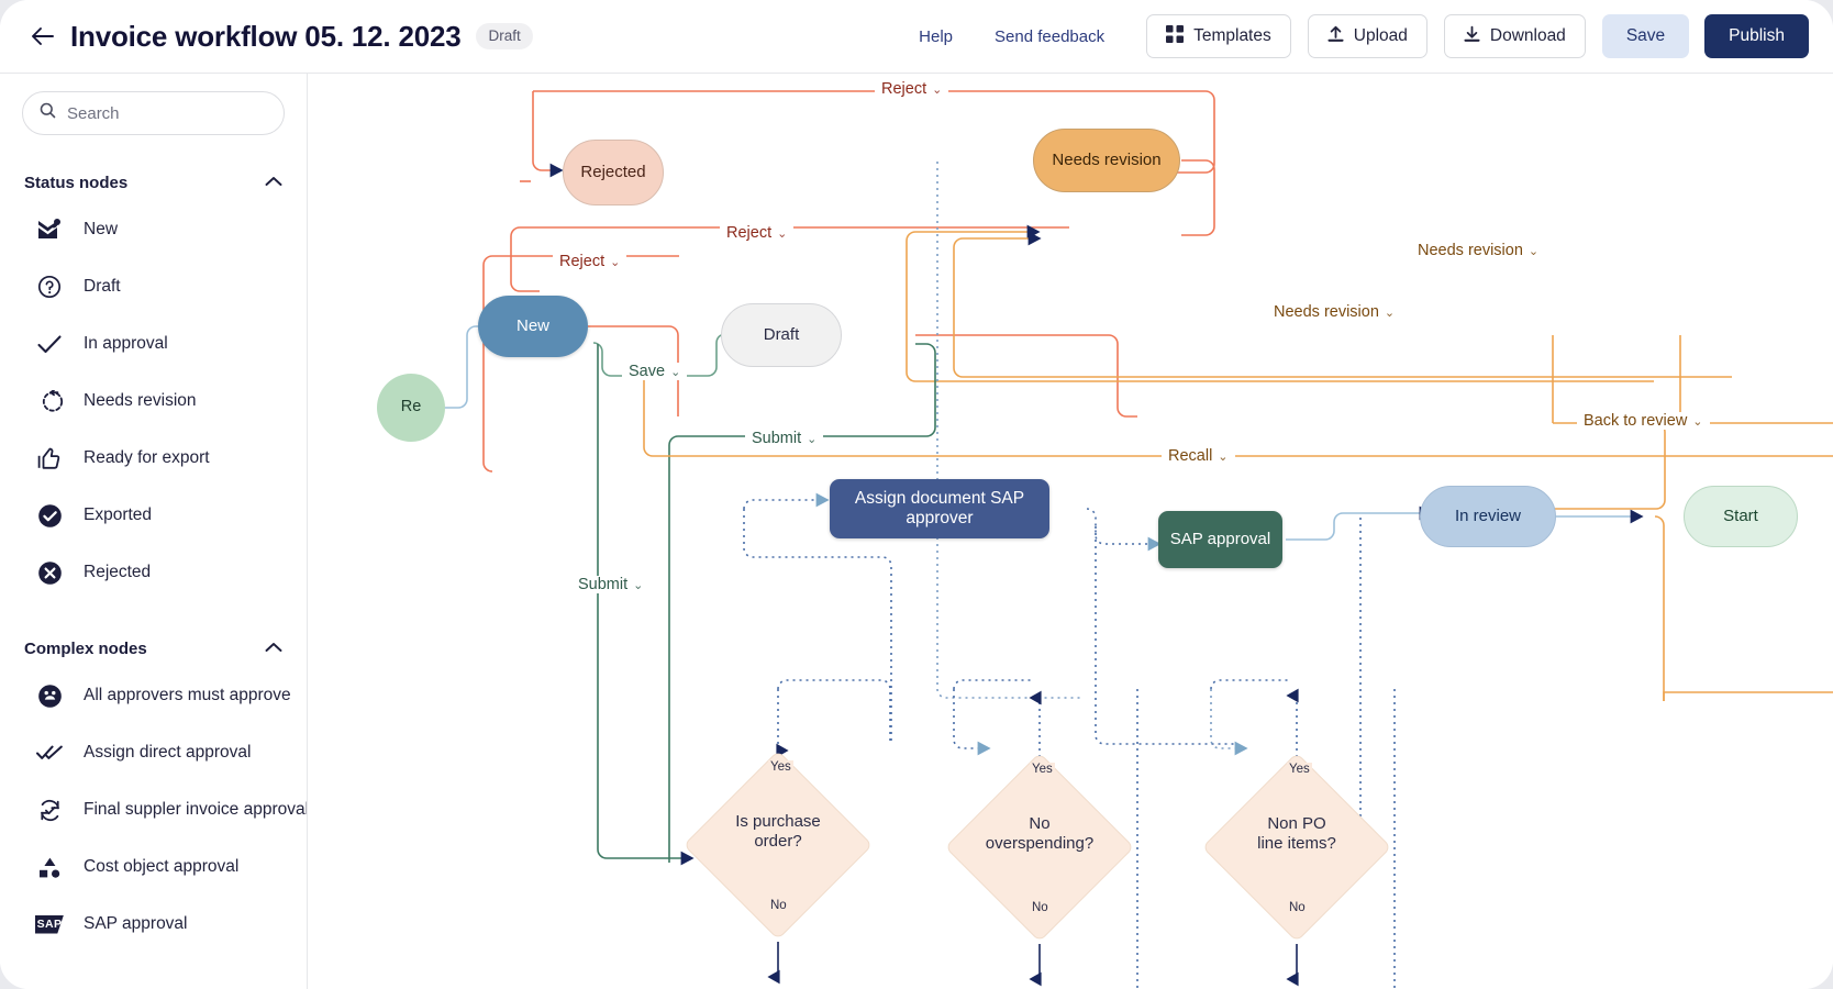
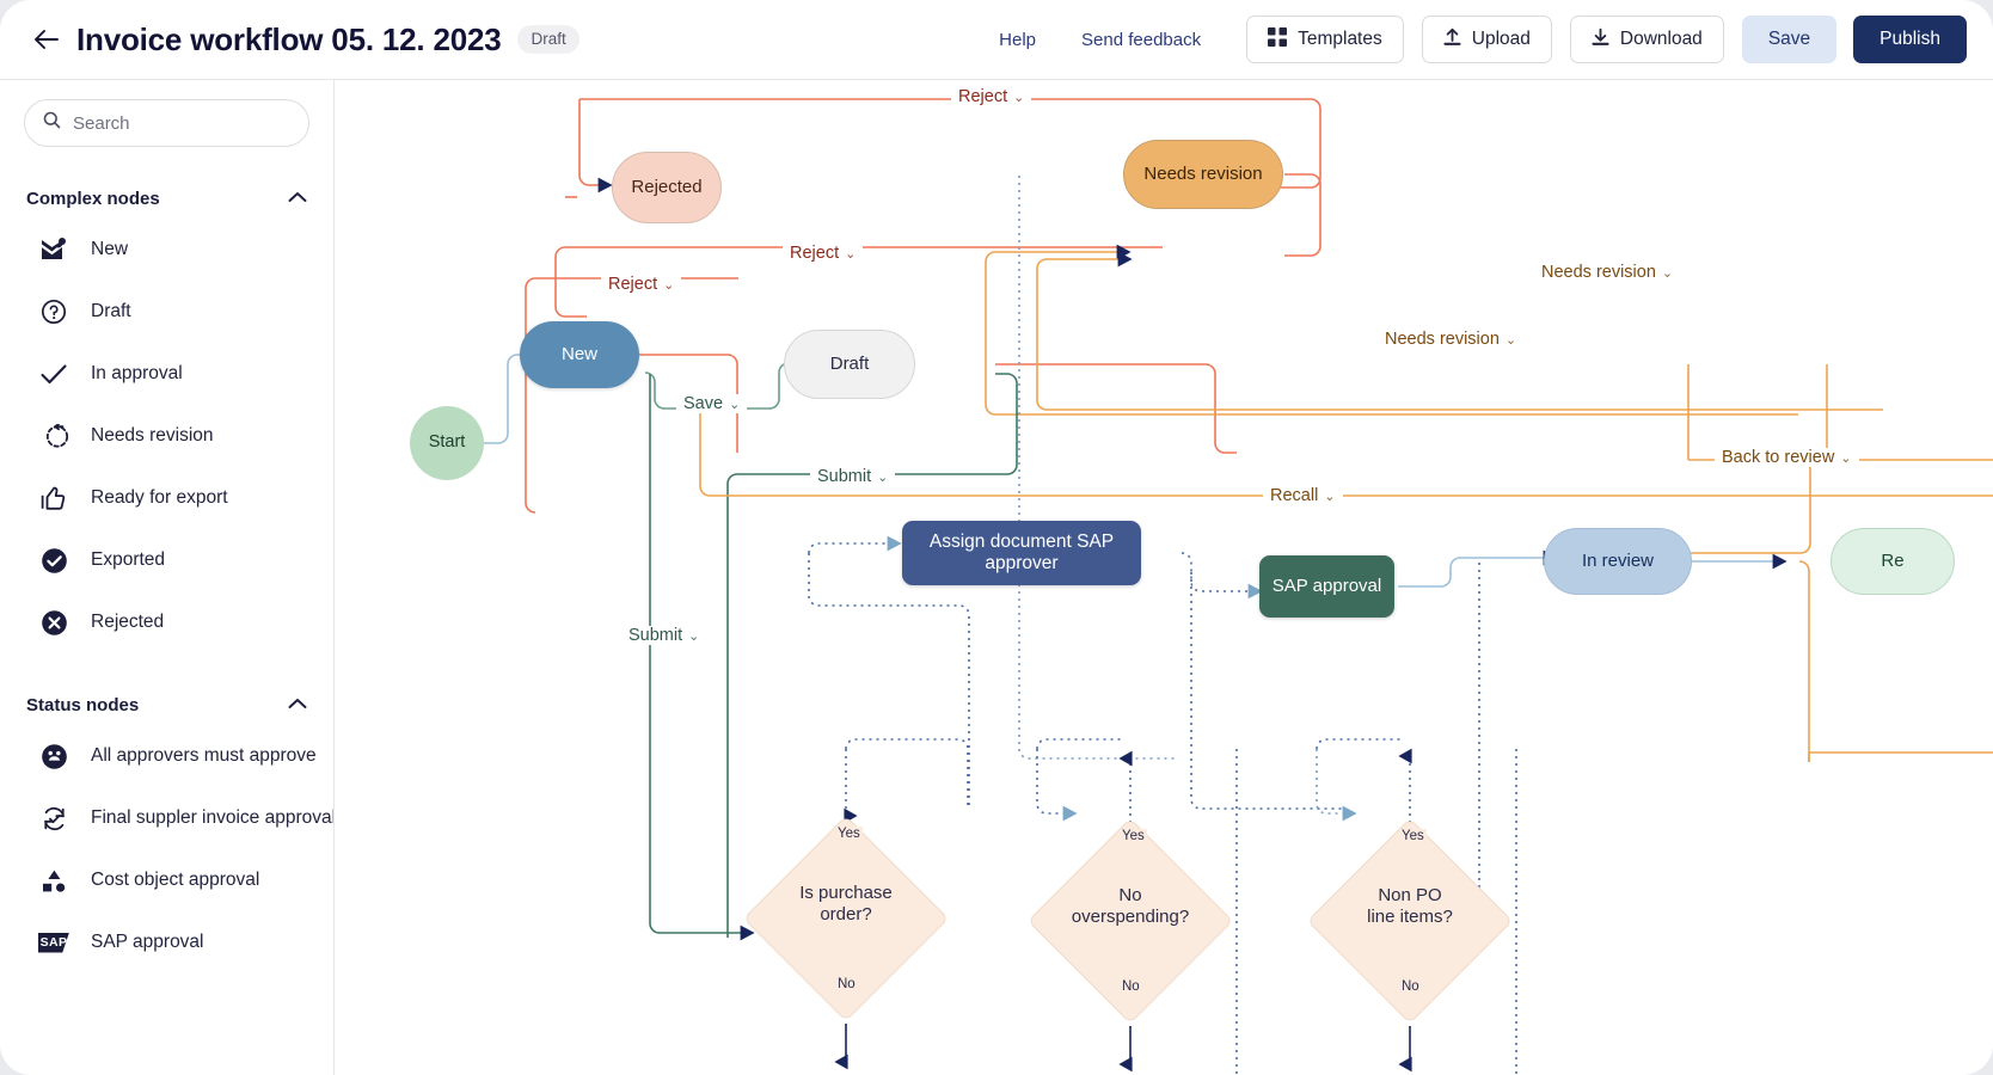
  Invoice workflow 05. 12. 2023
  Draft
  Help
  Send feedback
  Templates
  Upload
  Download
  Save
  Publish
  Search
- Status nodes
+ Complex nodes
  New
  Draft
  In approval
  Needs revision
  Ready for export
  Exported
  Rejected
- Complex nodes
+ Status nodes
  All approvers must approve
- Assign direct approval
  Final suppler invoice approva
  Cost object approval
  SAP
  SAP approval
- Re
+ Start
  New
  Rejected
  Draft
  Needs revision
  Assign document SAP approver
  SAP approval
  In review
- Start
+ Re
  Is purchase
  order?
  Yes
  No
  No
  overspending?
  Yes
  No
  Non PO
  line items?
  Yes
  No
  Reject
  ⌄
  Reject
  ⌄
  Reject
  ⌄
  Save
  ⌄
  Submit
  ⌄
  Submit
  ⌄
  Needs revision
  ⌄
  Needs revision
  ⌄
  Recall
  ⌄
  Back to review
  ⌄
